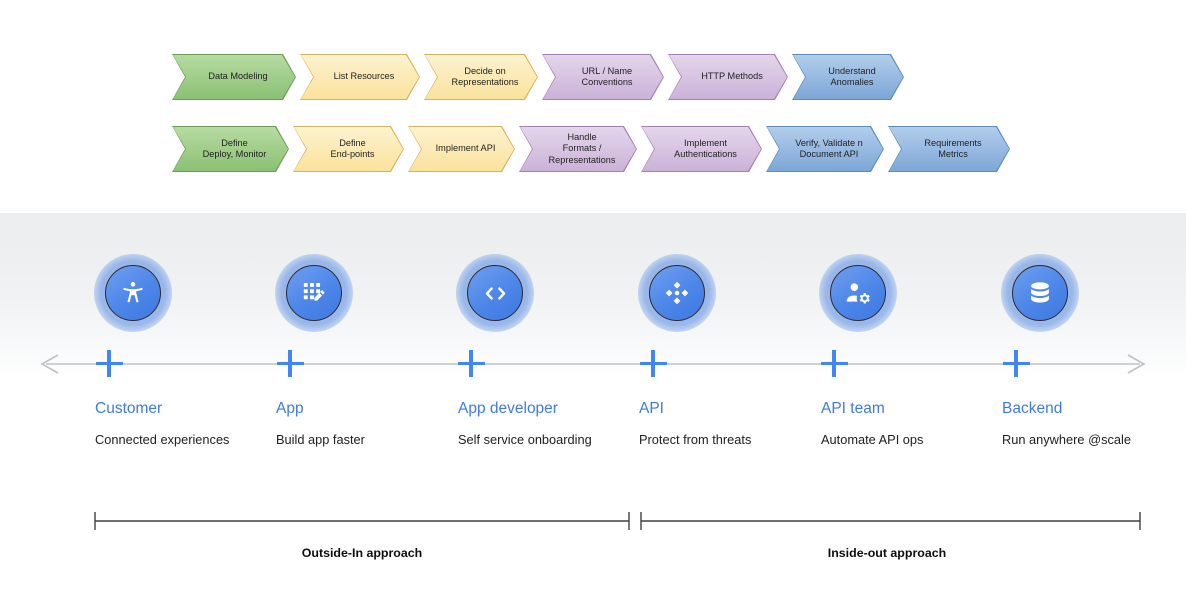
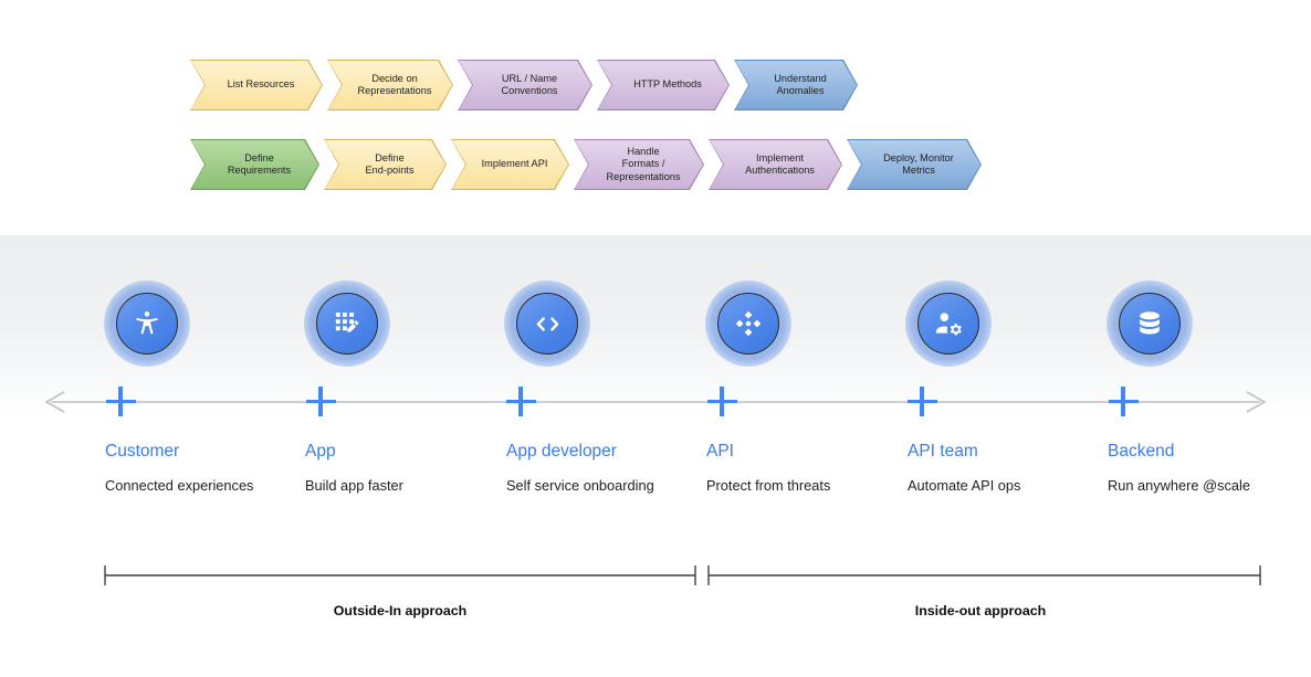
- Data Modeling
  List Resources
  Decide on
  Representations
  URL / Name
  Conventions
  HTTP Methods
  Understand
  Anomalies
  Define
- Deploy, Monitor
+ Requirements
  Define
  End-points
  Implement API
  Handle
  Formats /
  Representations
  Implement
  Authentications
- Verify, Validate n
- Document API
- Requirements
+ Deploy, Monitor
  Metrics
  Customer
  Connected experiences
  App
  Build app faster
  App developer
  Self service onboarding
  API
  Protect from threats
  API team
  Automate API ops
  Backend
  Run anywhere @scale
  Outside-In approach
  Inside-out approach
